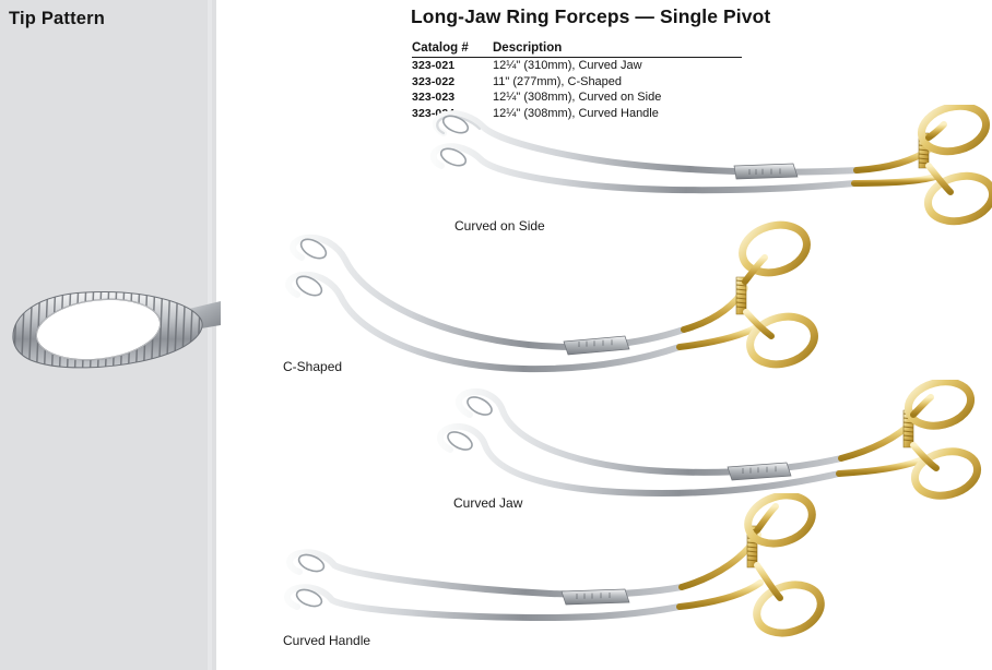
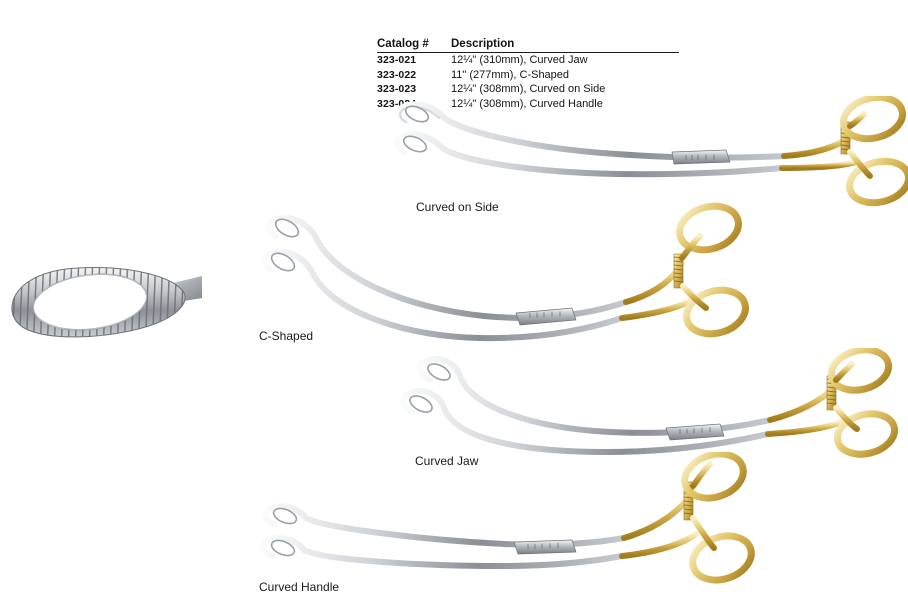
- Tip Pattern
- Long-Jaw Ring Forceps — Single Pivot
  Catalog #	Description
  323-021	12¼" (310mm), Curved Jaw
  323-022	11" (277mm), C-Shaped
  323-023	12¼" (308mm), Curved on Side
  323-0	12¼" (308mm), Curved Handle
  Curved on Side
  C-Shaped
  Curved Jaw
  Curved Handle
